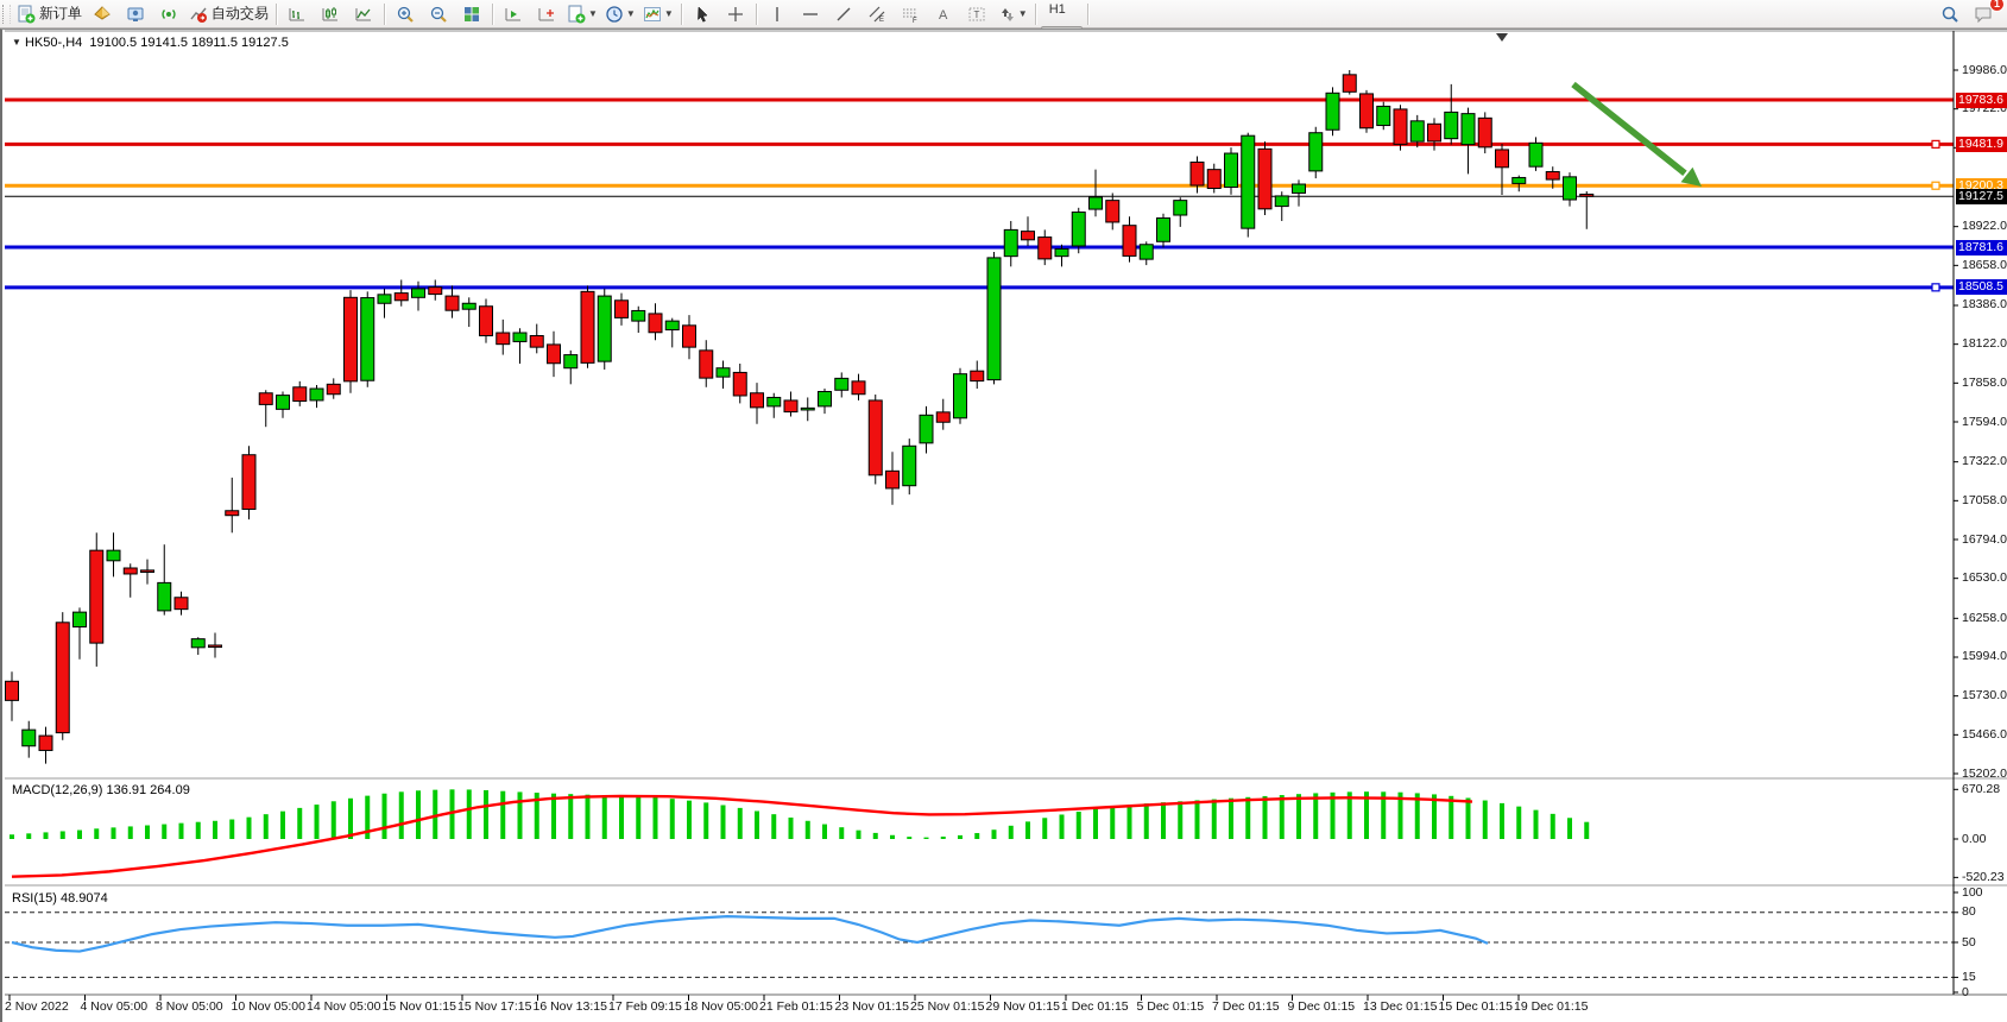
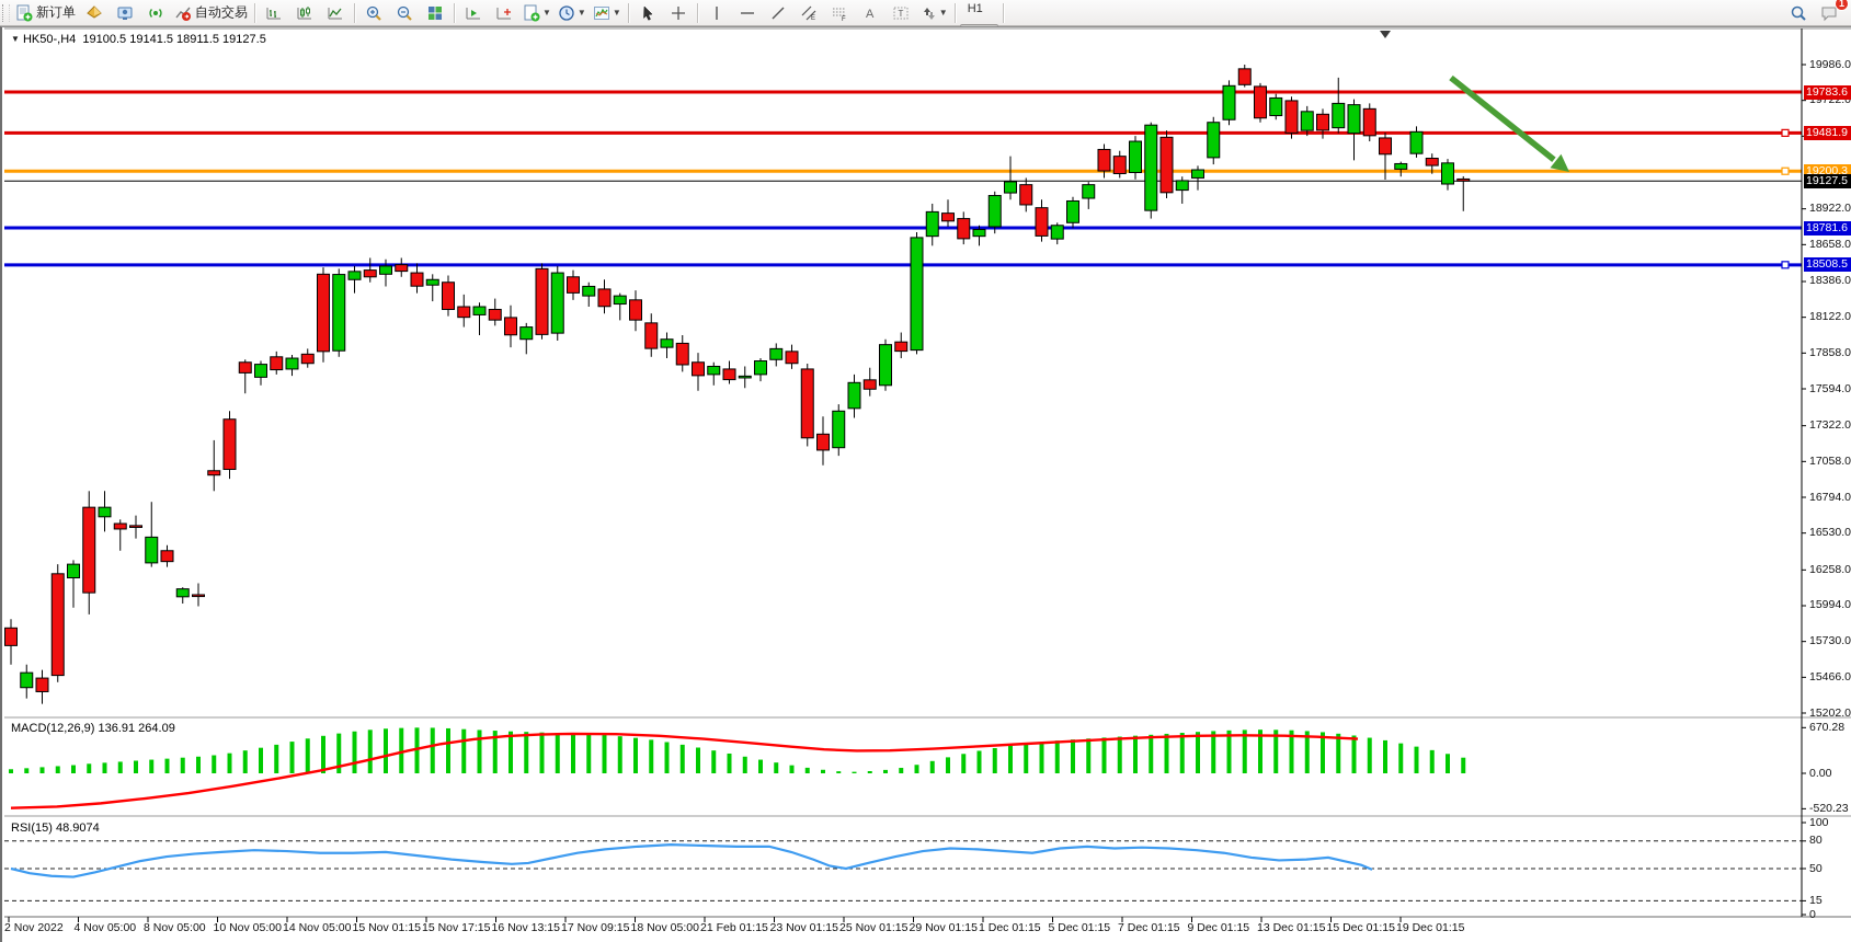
  新订单
  自动交易
  ▼
  ▼
  ▼
  A
  T
  ▼
  H1
  1
  ▼ HK50-,H4 19100.5 19141.5 18911.5 19127.5
  MACD(12,26,9) 136.91 264.09
  RSI(15) 48.9074
  19986.0
  19722.0
  18922.0
  18658.0
  18386.0
  18122.0
  17858.0
  17594.0
  17322.0
  17058.0
  16794.0
  16530.0
  16258.0
  15994.0
  15730.0
  15466.0
  15202.0
  19783.6
  19481.9
  19200.3
  18781.6
  18508.5
  19127.5
  670.28
  0.00
  -520.23
  100
  80
  50
  15
  0
  2 Nov 2022
  4 Nov 05:00
  8 Nov 05:00
  10 Nov 05:00
  14 Nov 05:00
  15 Nov 01:15
  15 Nov 17:15
  16 Nov 13:15
- 17 Feb 09:15
+ 17 Nov 09:15
  18 Nov 05:00
  21 Feb 01:15
  23 Nov 01:15
  25 Nov 01:15
  29 Nov 01:15
  1 Dec 01:15
  5 Dec 01:15
  7 Dec 01:15
  9 Dec 01:15
  13 Dec 01:15
  15 Dec 01:15
  19 Dec 01:15
